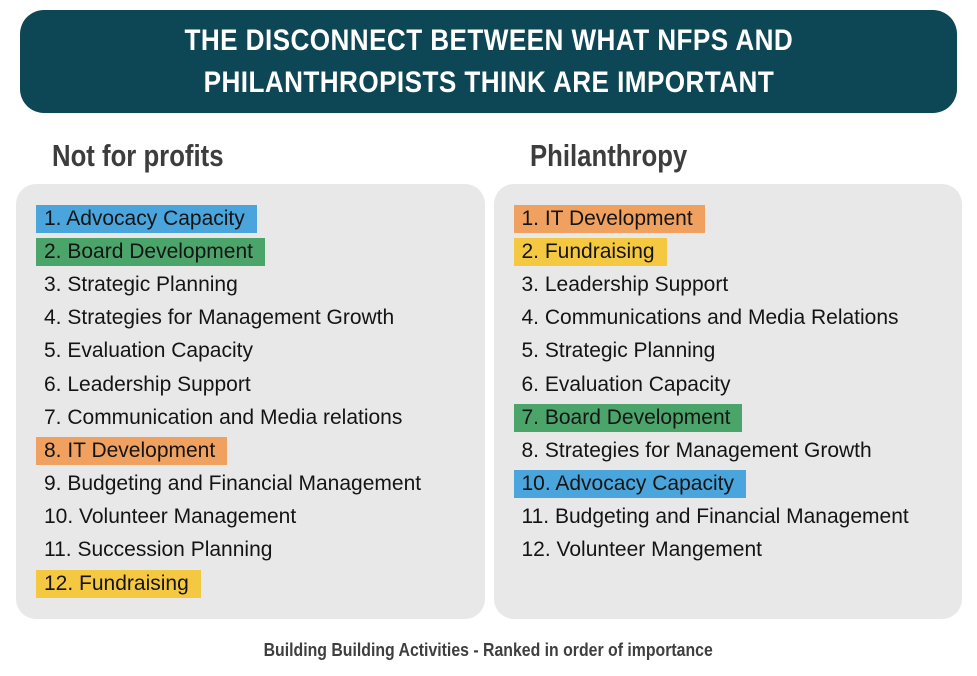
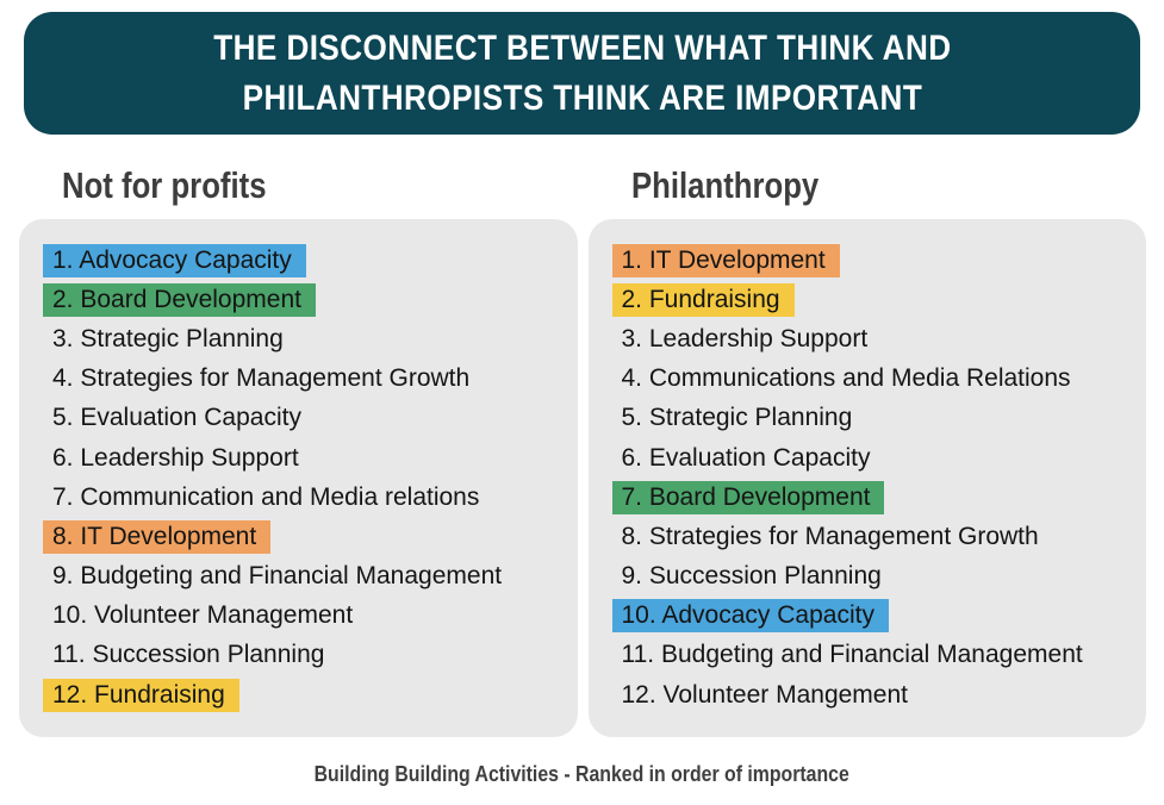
- THE DISCONNECT BETWEEN WHAT NFPS AND
+ THE DISCONNECT BETWEEN WHAT THINK AND
  PHILANTHROPISTS THINK ARE IMPORTANT
  Not for profits
  1. Advocacy Capacity
  2. Board Development
  3. Strategic Planning
  4. Strategies for Management Growth
  5. Evaluation Capacity
  6. Leadership Support
  7. Communication and Media relations
  8. IT Development
  9. Budgeting and Financial Management
  10. Volunteer Management
  11. Succession Planning
  12. Fundraising
  Philanthropy
  1. IT Development
  2. Fundraising
  3. Leadership Support
  4. Communications and Media Relations
  5. Strategic Planning
  6. Evaluation Capacity
  7. Board Development
  8. Strategies for Management Growth
+ 9. Succession Planning
  10. Advocacy Capacity
  11. Budgeting and Financial Management
  12. Volunteer Mangement
  Building Building Activities - Ranked in order of importance
